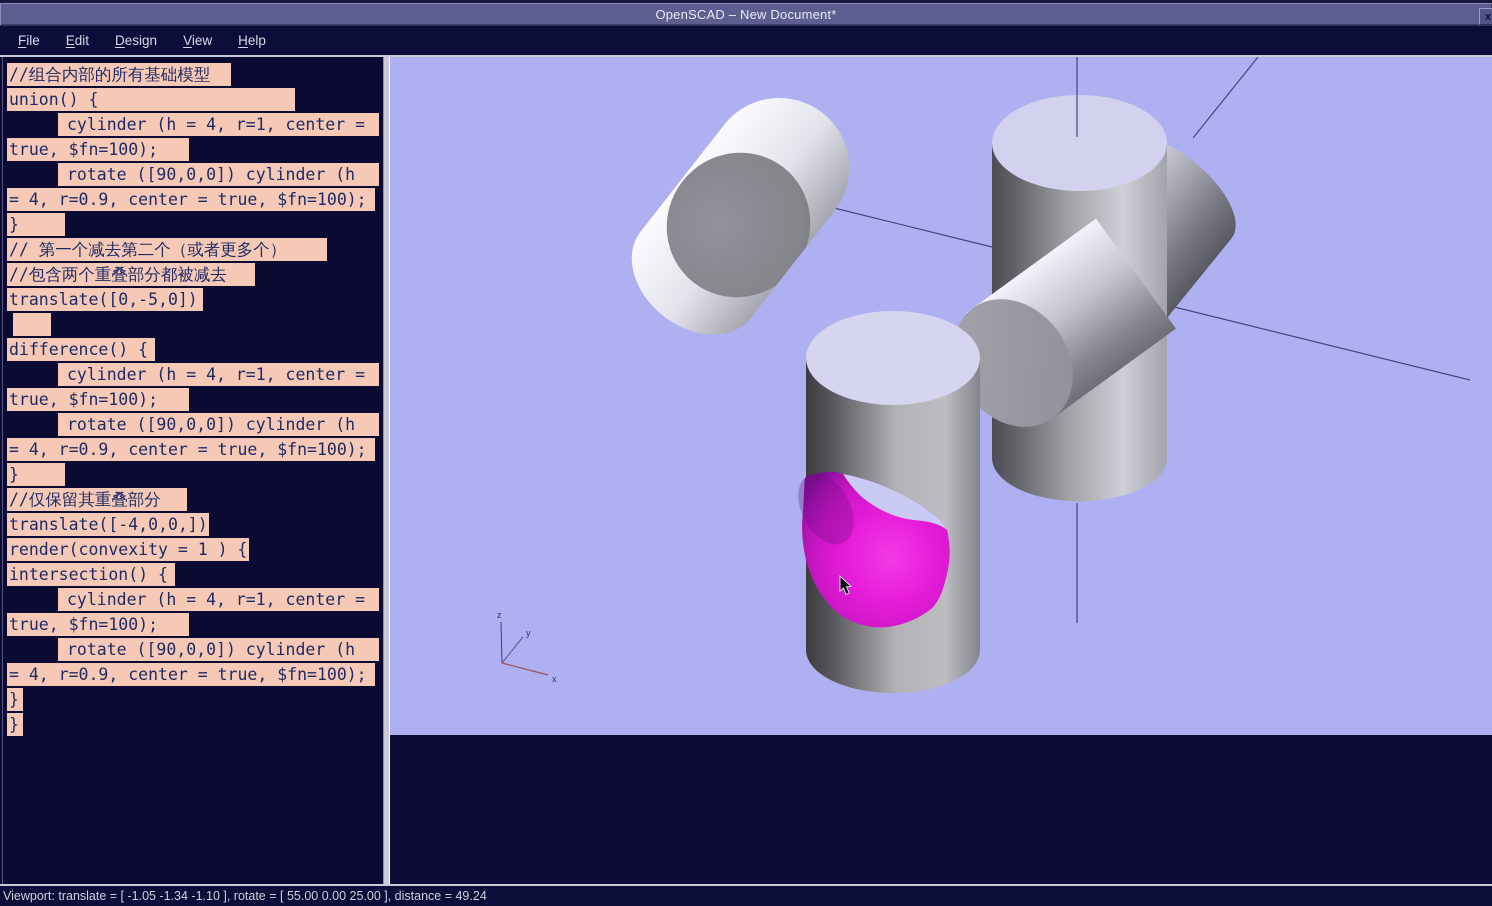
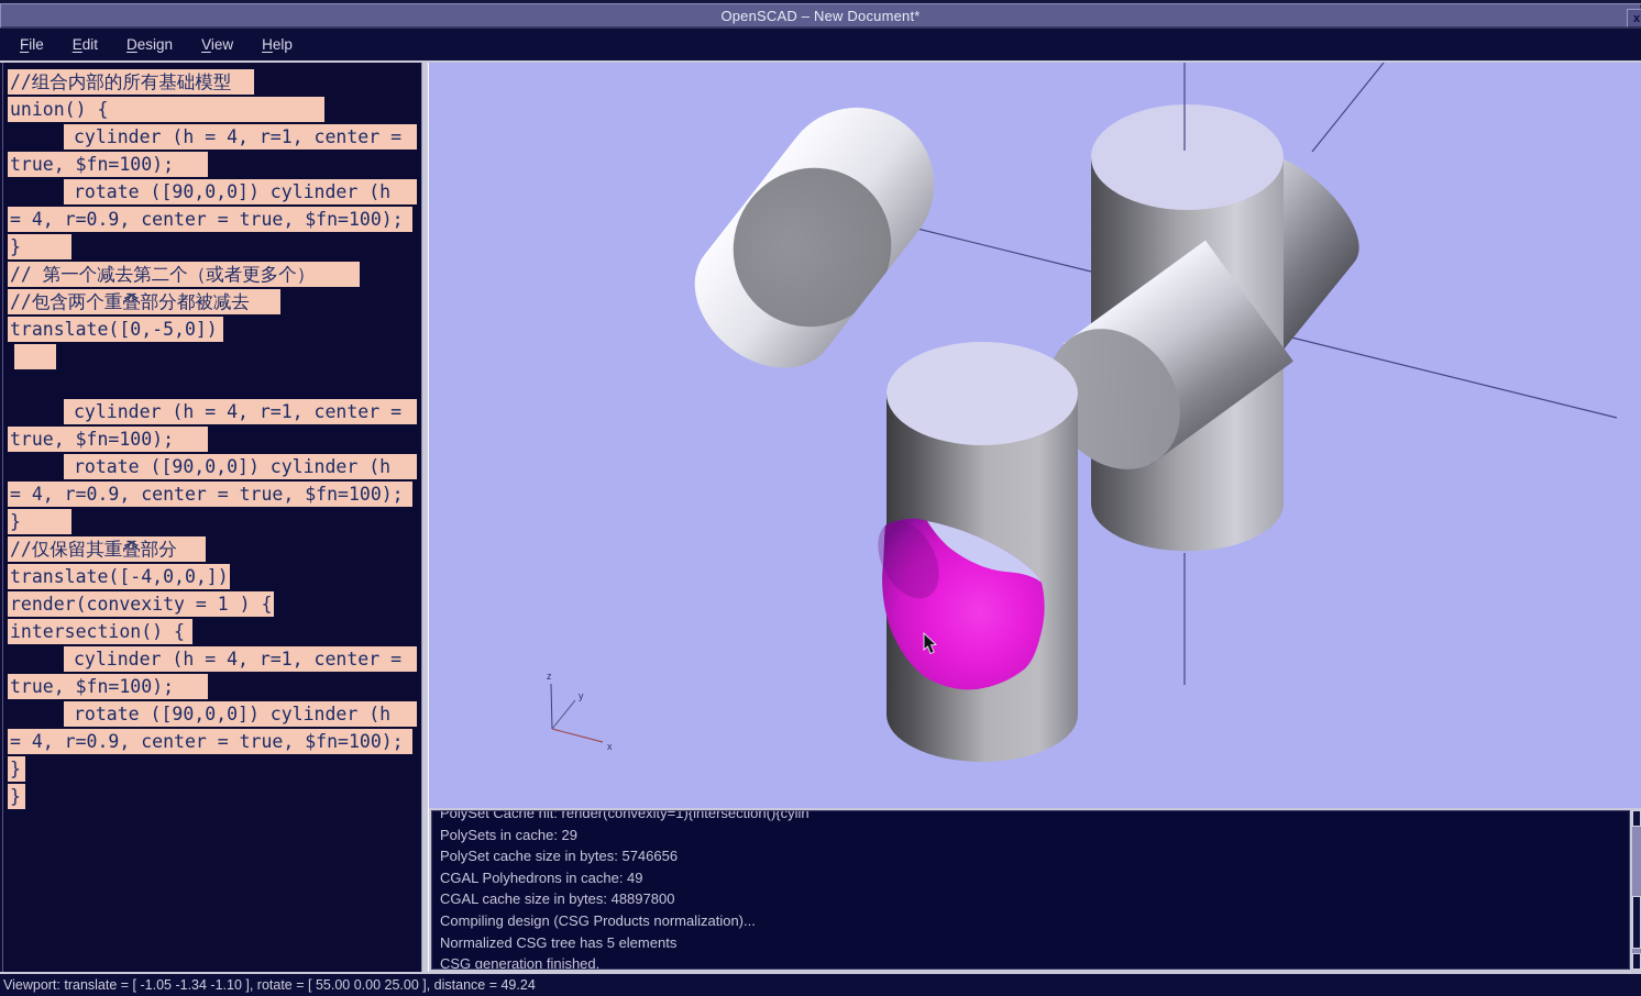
  OpenSCAD – New Document*
  x
  File
  Edit
  Design
  View
  Help
  //组合内部的所有基础模型
  union() {
  cylinder (h = 4, r=1, center =
  true, $fn=100);
  rotate ([90,0,0]) cylinder (h
  = 4, r=0.9, center = true, $fn=100);
  }
  // 第一个减去第二个（或者更多个）
  //包含两个重叠部分都被减去
  translate([0,-5,0])
- difference() {
  cylinder (h = 4, r=1, center =
  true, $fn=100);
  rotate ([90,0,0]) cylinder (h
  = 4, r=0.9, center = true, $fn=100);
  }
  //仅保留其重叠部分
  translate([-4,0,0,])
  render(convexity = 1 ) {
  intersection() {
  cylinder (h = 4, r=1, center =
  true, $fn=100);
  rotate ([90,0,0]) cylinder (h
  = 4, r=0.9, center = true, $fn=100);
  }
  }
  z
  y
  x
+ PolySet Cache hit: render(convexity=1){intersection(){cylin
+ PolySets in cache: 29
+ PolySet cache size in bytes: 5746656
+ CGAL Polyhedrons in cache: 49
+ CGAL cache size in bytes: 48897800
+ Compiling design (CSG Products normalization)...
+ Normalized CSG tree has 5 elements
+ CSG generation finished.
  Viewport: translate = [ -1.05 -1.34 -1.10 ], rotate = [ 55.00 0.00 25.00 ], distance = 49.24
